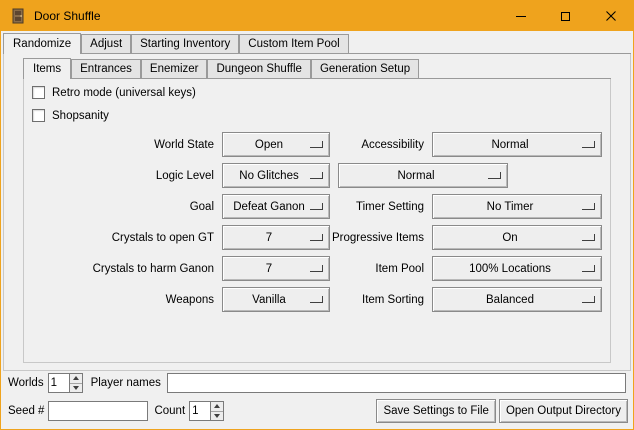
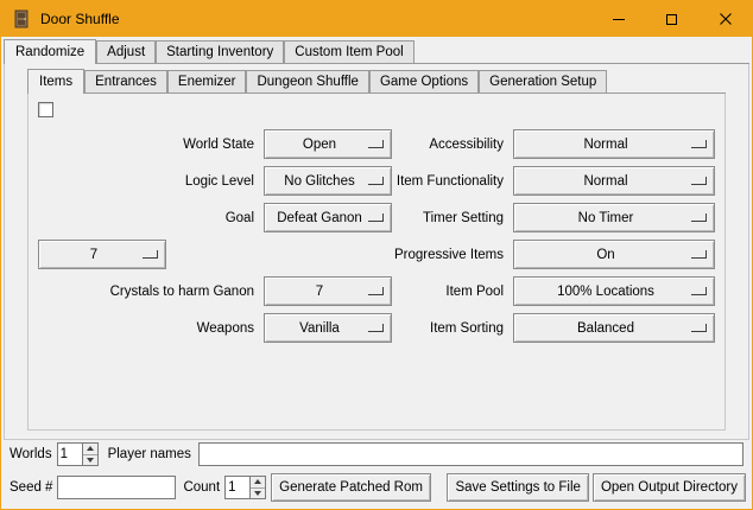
  Door Shuffle
  Randomize
  Adjust
  Starting Inventory
  Custom Item Pool
  Items
  Entrances
  Enemizer
  Dungeon Shuffle
+ Game Options
  Generation Setup
- Retro mode (universal keys)
- Shopsanity
  World State
  Open
  Accessibility
  Normal
  Logic Level
  No Glitches
+ Item Functionality
  Normal
  Goal
  Defeat Ganon
  Timer Setting
  No Timer
- Crystals to open GT
  7
  Progressive Items
  On
  Crystals to harm Ganon
  7
  Item Pool
  100% Locations
  Weapons
  Vanilla
  Item Sorting
  Balanced
  Worlds
  1
  Player names
  Seed #
  Count
  1
+ Generate Patched Rom
  Save Settings to File
  Open Output Directory
